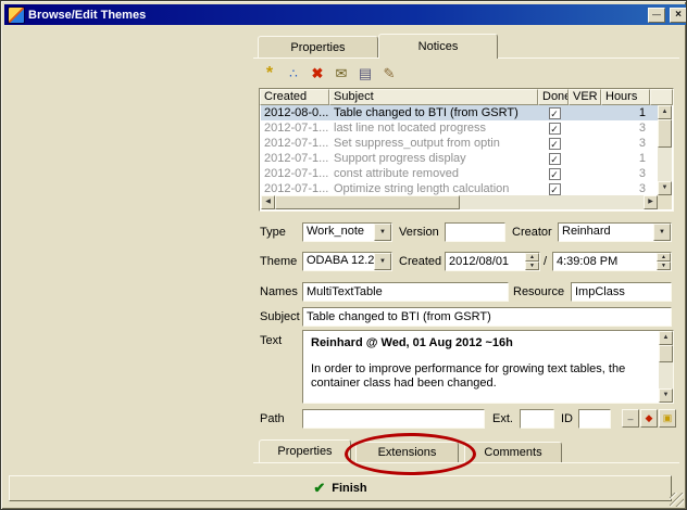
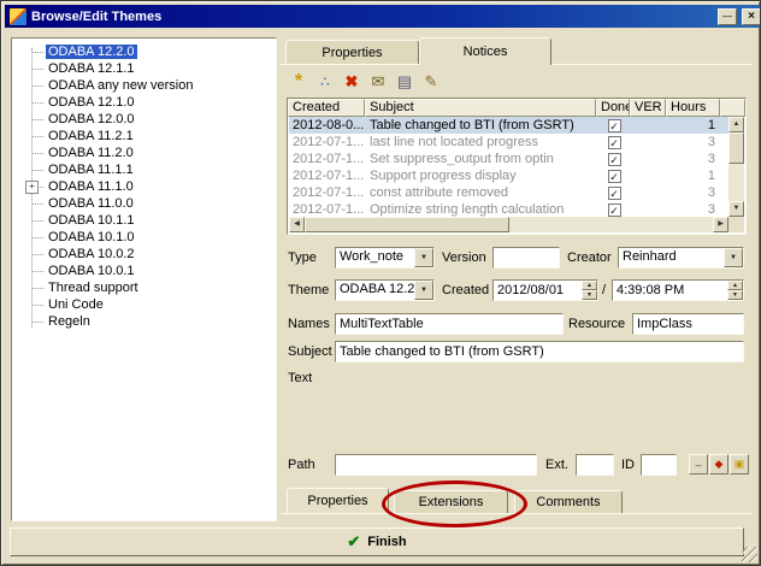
  Browse/Edit Themes
  —
  ×
+ ODABA 12.2.0
+ ODABA 12.1.1
+ ODABA any new version
+ ODABA 12.1.0
+ ODABA 12.0.0
+ ODABA 11.2.1
+ ODABA 11.2.0
+ ODABA 11.1.1
+ +
+ ODABA 11.1.0
+ ODABA 11.0.0
+ ODABA 10.1.1
+ ODABA 10.1.0
+ ODABA 10.0.2
+ ODABA 10.0.1
+ Thread support
+ Uni Code
+ Regeln
  Properties
  Notices
  *
  ∴
  ✖
  ✉
  ▤
  ✎
  Created
  Subject
  Don
  VER
  Hours
  2012-08-0...
  Table changed to BTI (from GSRT)
  ✓
  1
  2012-07-1...
  last line not located progress
  ✓
  3
  2012-07-1...
  Set suppress_output from optin
  ✓
  3
  2012-07-1...
  Support progress display
  ✓
  1
  2012-07-1...
  const attribute removed
  ✓
  3
  2012-07-1...
  Optimize string length calculation
  ✓
  3
  Type
  Work_note
  Version
  Creator
  Reinhard
  Theme
  ODABA 12.2
  Created
  2012/08/01
  /
  4:39:08 PM
  Names
  MultiTextTable
  Resource
  ImpClass
  Subject
  Table changed to BTI (from GSRT)
  Text
- Reinhard @ Wed, 01 Aug 2012 ~16h
- In order to improve performance for growing text tables, the container class had been changed.
  Path
  Ext.
  ID
  –
  ◆
  ▣
  Properties
  Extensions
  Comments
  ✔
  Finish
